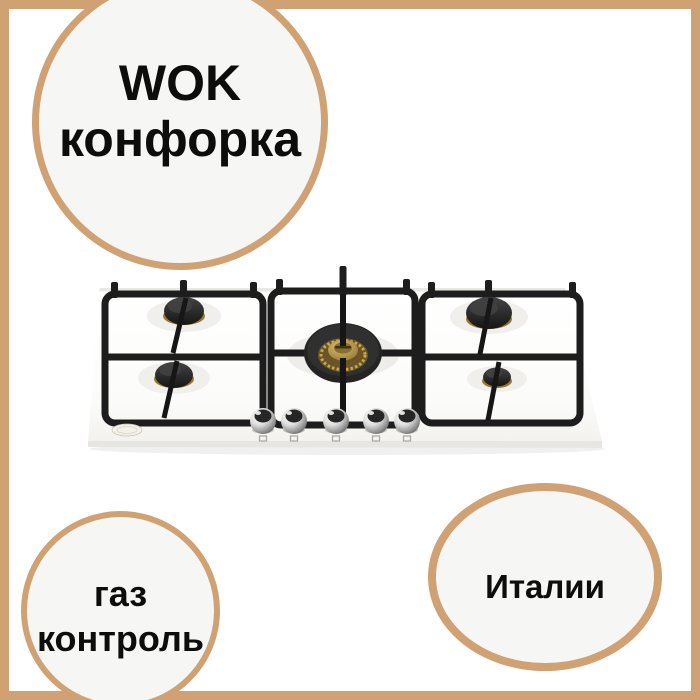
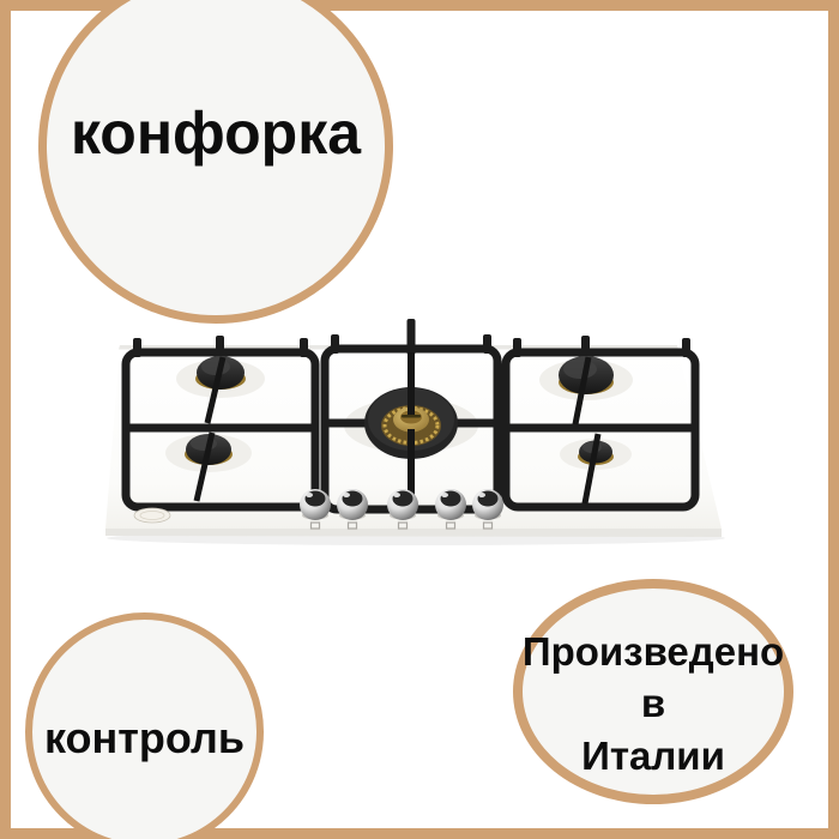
- WOK
  конфорка
- газ
  контроль
+ Произведено
+ в
  Италии
